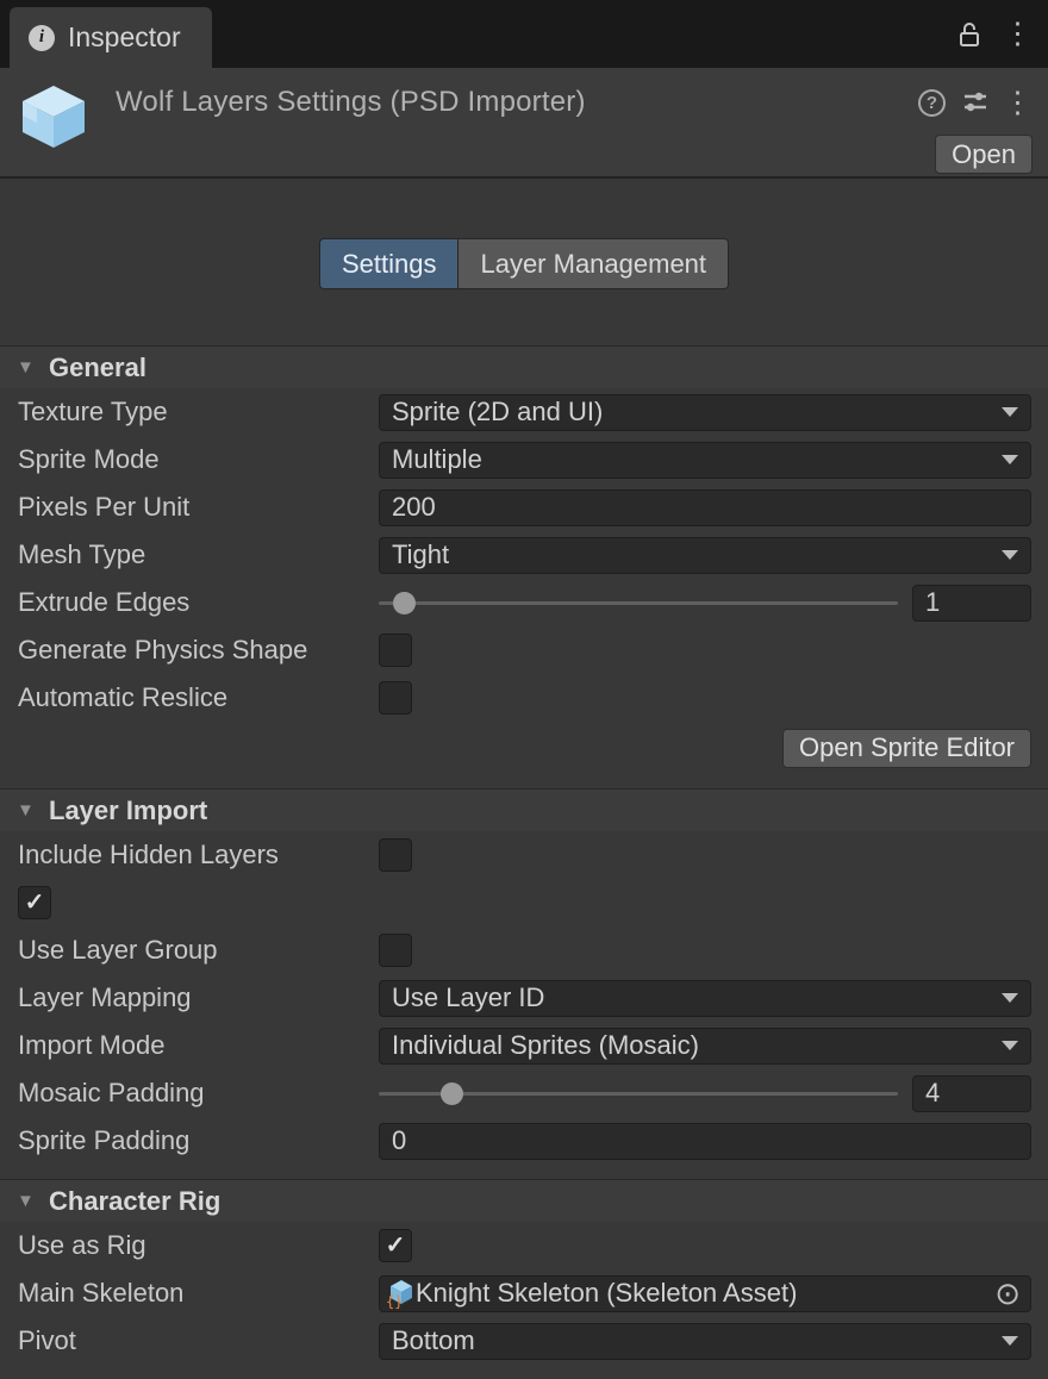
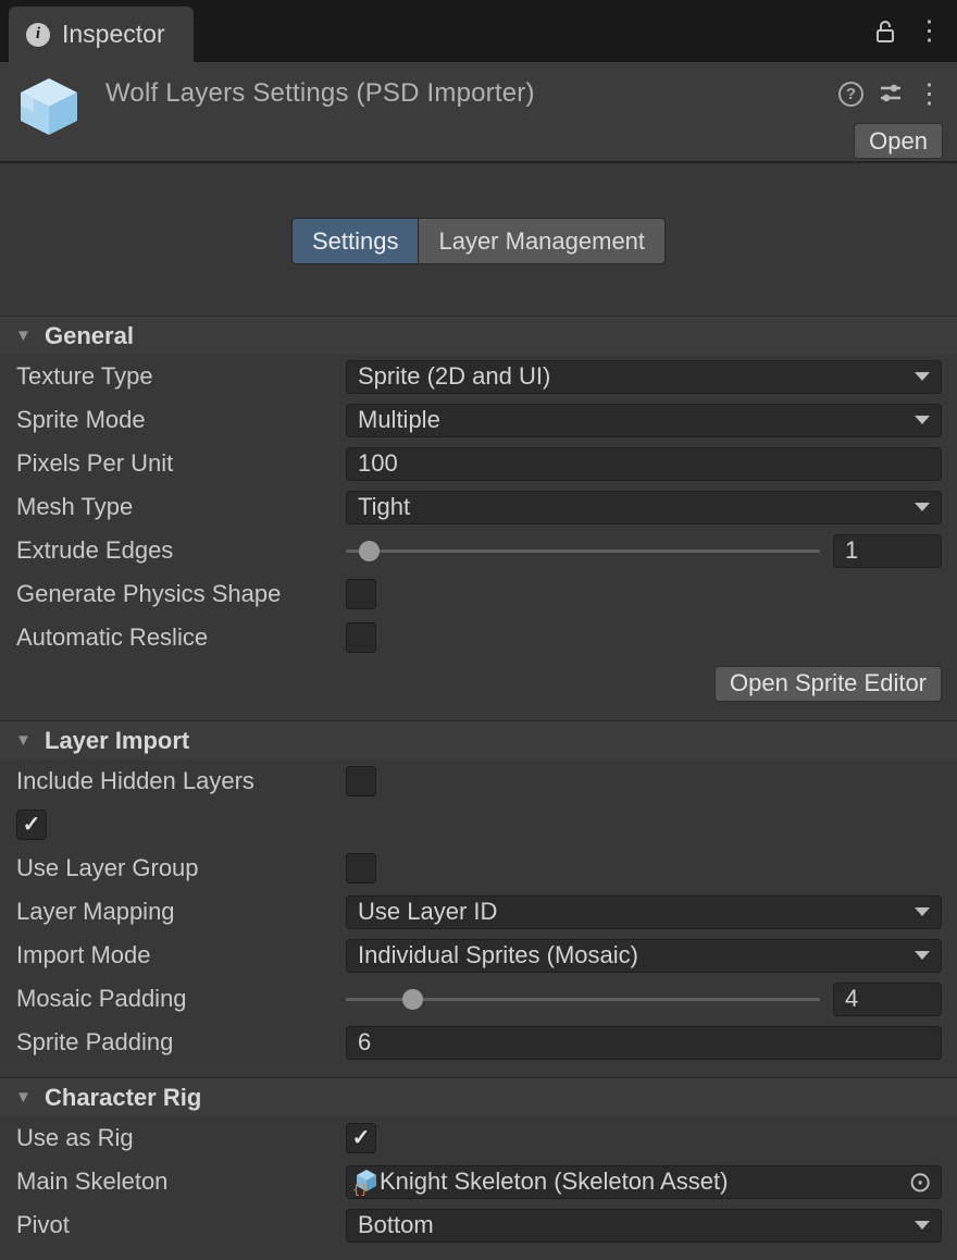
  i
  Inspector
  ⋮
  Wolf Layers Settings (PSD Importer)
  ?
  ⋮
  Open
  Settings
  Layer Management
  ▼
  General
  Texture Type
  Sprite (2D and UI)
  Sprite Mode
  Multiple
  Pixels Per Unit
- 200
+ 100
  Mesh Type
  Tight
  Extrude Edges
  1
  Generate Physics Shape
  Automatic Reslice
  Open Sprite Editor
  ▼
  Layer Import
  Include Hidden Layers
  ✓
  Use Layer Group
  Layer Mapping
  Use Layer ID
  Import Mode
  Individual Sprites (Mosaic)
  Mosaic Padding
  4
  Sprite Padding
- 0
+ 6
  ▼
  Character Rig
  Use as Rig
  ✓
  Main Skeleton
  {}
  Knight Skeleton (Skeleton Asset)
  ⊙
  Pivot
  Bottom
